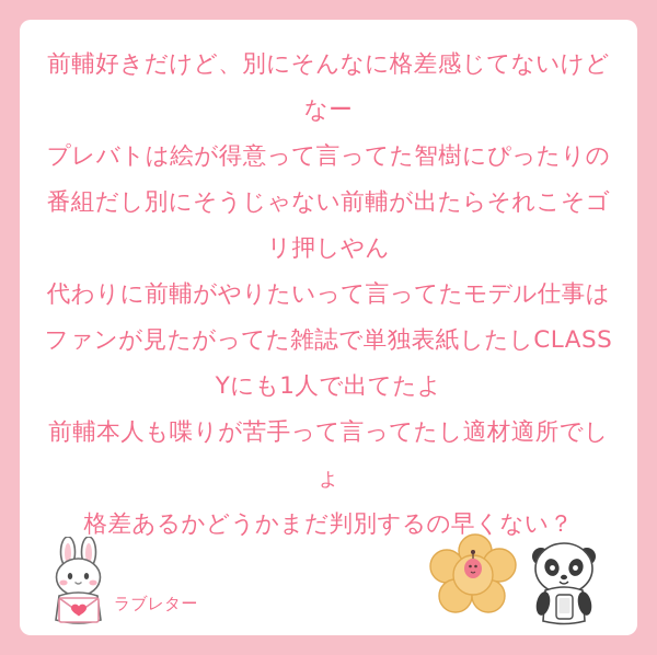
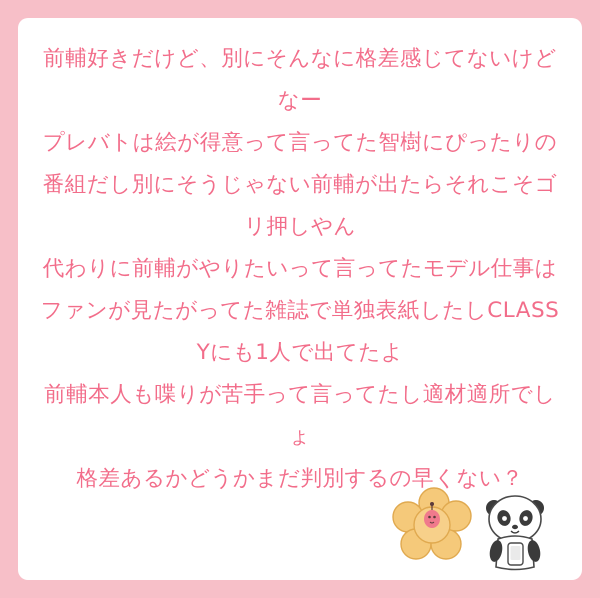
  前輔好きだけど、別にそんなに格差感じてないけどなー
  プレバトは絵が得意って言ってた智樹にぴったりの番組だし別にそうじゃない前輔が出たらそれこそゴリ押しやん
  代わりに前輔がやりたいって言ってたモデル仕事はファンが見たがってた雑誌で単独表紙したしCLASSYにも1人で出てたよ
  前輔本人も喋りが苦手って言ってたし適材適所でしょ
  格差あるかどうかまだ判別するの早くない？
- ラブレター
